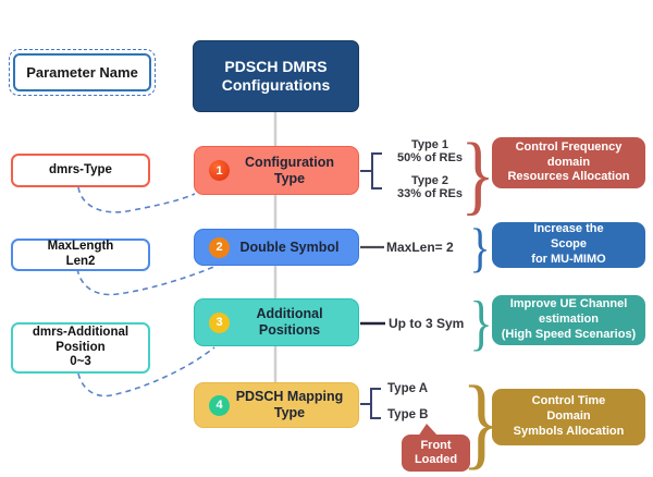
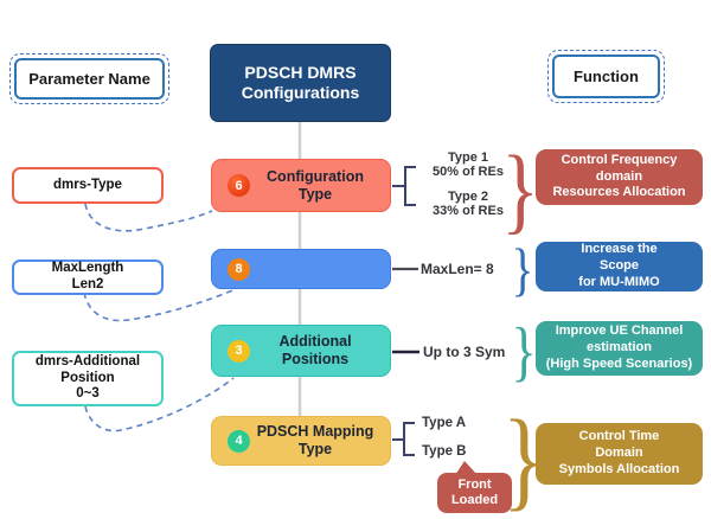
  Parameter Name
  PDSCH DMRS
  Configurations
+ Function
  dmrs-Type
  MaxLength
  Len2
  dmrs-Additional
  Position
  0~3
- 1
+ 6
  Configuration
  Type
- 2
+ 8
- Double Symbol
  3
  Additional
  Positions
  4
  PDSCH Mapping
  Type
  Type 1
  50% of REs
  Type 2
  33% of REs
- MaxLen= 2
+ MaxLen= 8
  Up to 3 Sym
  Type A
  Type B
  }
  }
  }
  }
  Control Frequency
  domain
  Resources Allocation
  Increase the
  Scope
  for MU-MIMO
  Improve UE Channel
  estimation
  (High Speed Scenarios)
  Control Time
  Domain
  Symbols Allocation
  Front
  Loaded
